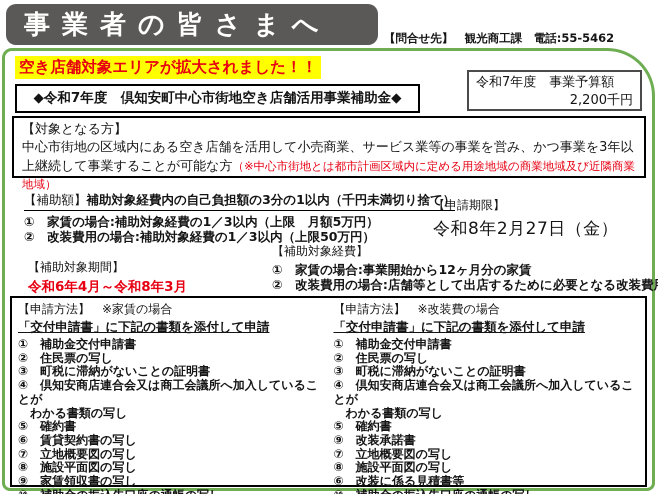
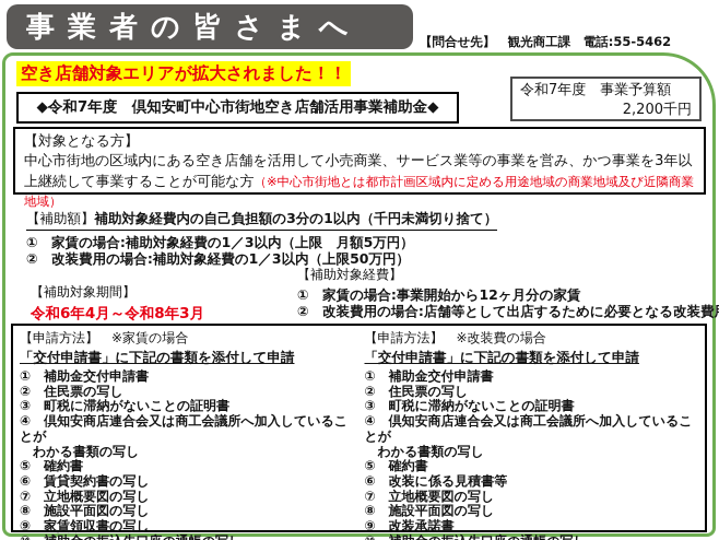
  事業者の皆さまへ
  【問合せ先】 観光商工課 電話:55-5462
  空き店舗対象エリアが拡大されました！！
  ◆令和7年度 倶知安町中心市街地空き店舗活用事業補助金◆
  令和7年度 事業予算額
  2,200千円
  【対象となる方】
  中心市街地の区域内にある空き店舗を活用して小売商業、サービス業等の事業を営み、かつ事業を3年以上継続して事業することが可能な方（※中心市街地とは都市計画区域内に定める用途地域の商業地域及び近隣商業地域）
  【補助額】補助対象経費内の自己負担額の3分の1以内（千円未満切り捨て）
  ① 家賃の場合:補助対象経費の1／3以内（上限 月額5万円）
  ② 改装費用の場合:補助対象経費の1／3以内（上限50万円）
- 【申請期限】
- 令和8年2月27日（金）
  【補助対象経費】
  ① 家賃の場合:事業開始から12ヶ月分の家賃
  ② 改装費用の場合:店舗等として出店するために必要となる改装費
  【補助対象期間】
  令和6年4月～令和8年3月
  【申請方法】 ※家賃の場合
  「交付申請書」に下記の書類を添付して申請
  ① 補助金交付申請書
  ② 住民票の写し
  ③ 町税に滞納がないことの証明書
  ④ 倶知安商店連合会又は商工会議所へ加入していることが
  わかる書類の写し
  ⑤ 確約書
  ⑥ 賃貸契約書の写し
  ⑦ 立地概要図の写し
  ⑧ 施設平面図の写し
  ⑨ 家賃領収書の写し
  【申請方法】 ※改装費の場合
  「交付申請書」に下記の書類を添付して申請
  ① 補助金交付申請書
  ② 住民票の写し
  ③ 町税に滞納がないことの証明書
  ④ 倶知安商店連合会又は商工会議所へ加入していることが
  わかる書類の写し
  ⑤ 確約書
- ⑨ 改装承諾書
+ ⑥ 改装に係る見積書等
  ⑦ 立地概要図の写し
  ⑧ 施設平面図の写し
- ⑥ 改装に係る見積書等
+ ⑨ 改装承諾書
